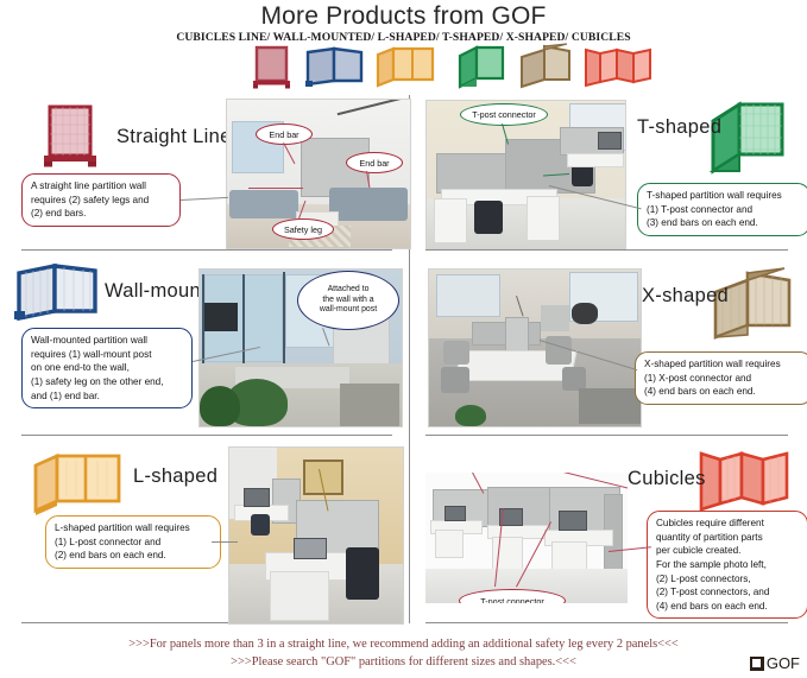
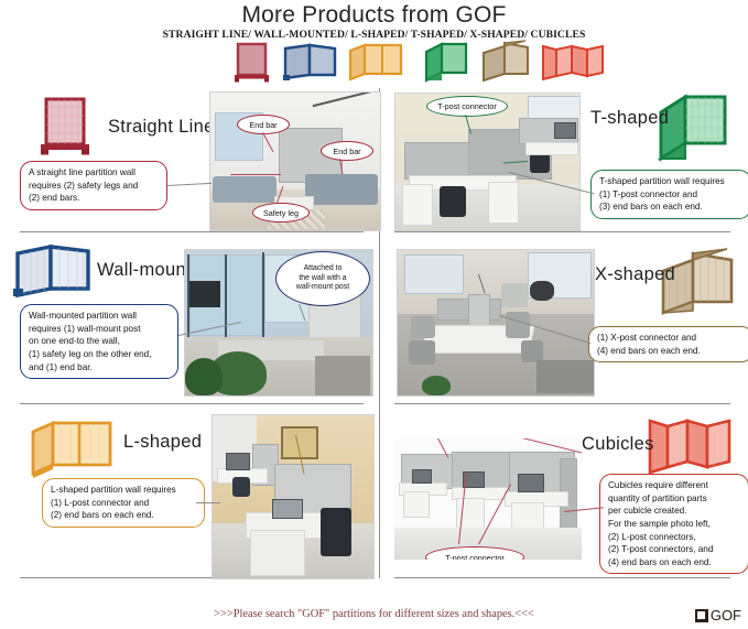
  More Products from GOF
- CUBICLES LINE/ WALL-MOUNTED/ L-SHAPED/ T-SHAPED/ X-SHAPED/ CUBICLES
+ STRAIGHT LINE/ WALL-MOUNTED/ L-SHAPED/ T-SHAPED/ X-SHAPED/ CUBICLES
  Straight Lin
  End bar
  End bar
  Safety leg
  A straight line partition wall
  requires (2) safety legs and
  (2) end bars.
  T-post connector
  T-shaped
  T-shaped partition wall requires
  (1) T-post connector and
  (3) end bars on each end.
  Wall-moun
  Wall-mounted partition wall
  requires (1) wall-mount post
  on one end-to the wall,
  (1) safety leg on the other end,
  and (1) end bar.
  X-shaped
- X-shaped partition wall requires
  (1) X-post connector and
  (4) end bars on each end.
  L-shaped
  L-shaped partition wall requires
  (1) L-post connector and
  (2) end bars on each end.
  T-post connector
  Cubicles
  Cubicles require different
  quantity of partition parts
  per cubicle created.
  For the sample photo left,
  (2) L-post connectors,
  (2) T-post connectors, and
  (4) end bars on each end.
- >>>For panels more than 3 in a straight line, we recommend adding an additional safety leg every 2 panels<<<
  >>>Please search "GOF" partitions for different sizes and shapes.<<<
  GOF
